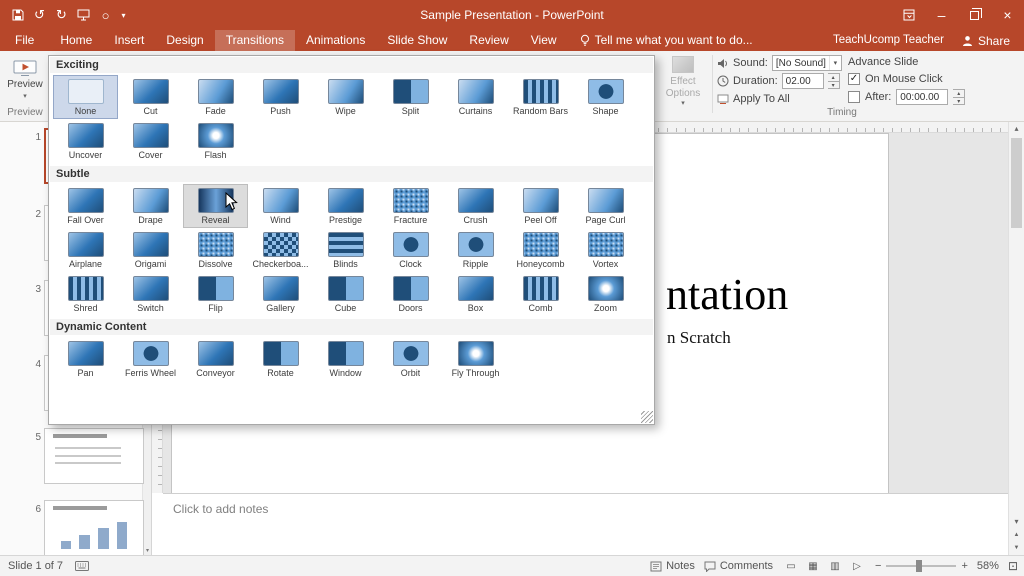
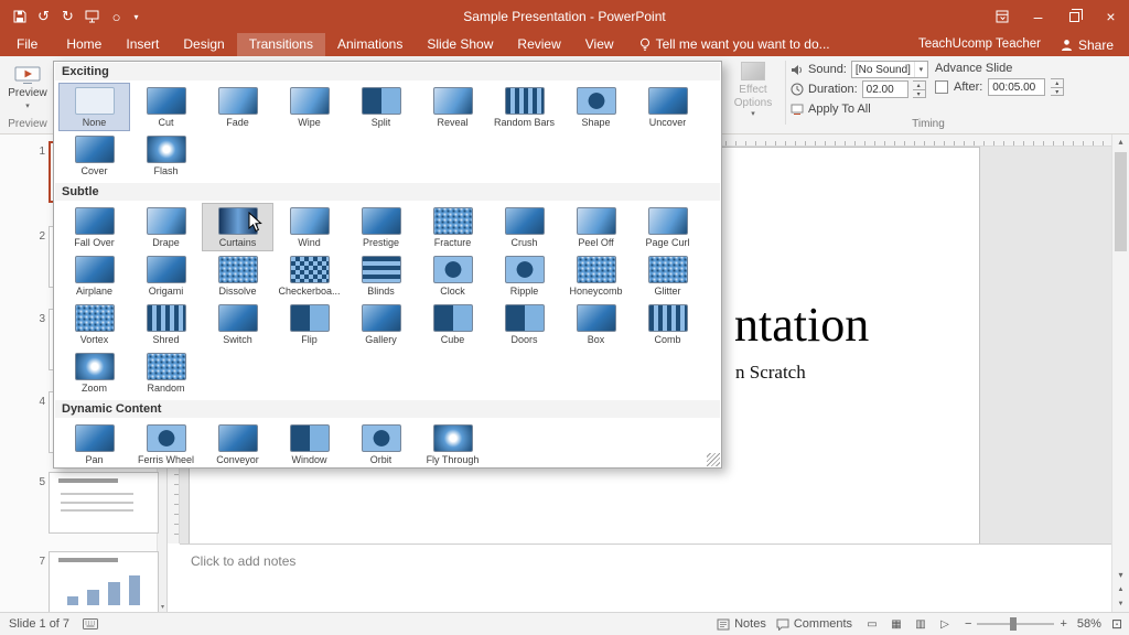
  ↺
  ↻
  ○
  ▾
  Sample Presentation - PowerPoint
  –
  ×
  File
  Home
  Insert
  Design
  Transitions
  Animations
  Slide Show
  Review
  View
- Tell me what you want to do...
+ Tell me want you want to do...
  TeachUcomp Teacher
  Share
  Preview
  Preview
  Effect Options
  Sound:
  [No Sound]
  Duration:
  02.00
  Apply To All
  Advance Slide
- ✓
- On Mouse Click
  After:
- 00:00.00
+ 00:05.00
  Timing
  1
  2
  3
  4
  5
- 6
+ 7
  ntation
  n Scratch
  Click to add notes
  ▴
  ▾
  Slide 1 of 7
  Notes
  Comments
  ▭
  ▦
  ▥
  ▷
  −
  +
  58%
  ⊡
  Exciting
  None
  Cut
  Fade
- Push
  Wipe
  Split
- Curtains
+ Reveal
  Random Bars
  Shape
  Uncover
  Cover
  Flash
  Subtle
  Fall Over
  Drape
- Reveal
+ Curtains
  Wind
  Prestige
  Fracture
  Crush
  Peel Off
  Page Curl
  Airplane
  Origami
  Dissolve
  Checkerboa...
  Blinds
  Clock
  Ripple
  Honeycomb
+ Glitter
  Vortex
  Shred
  Switch
  Flip
  Gallery
  Cube
  Doors
  Box
  Comb
  Zoom
+ Random
  Dynamic Content
  Pan
  Ferris Wheel
  Conveyor
- Rotate
  Window
  Orbit
  Fly Through
